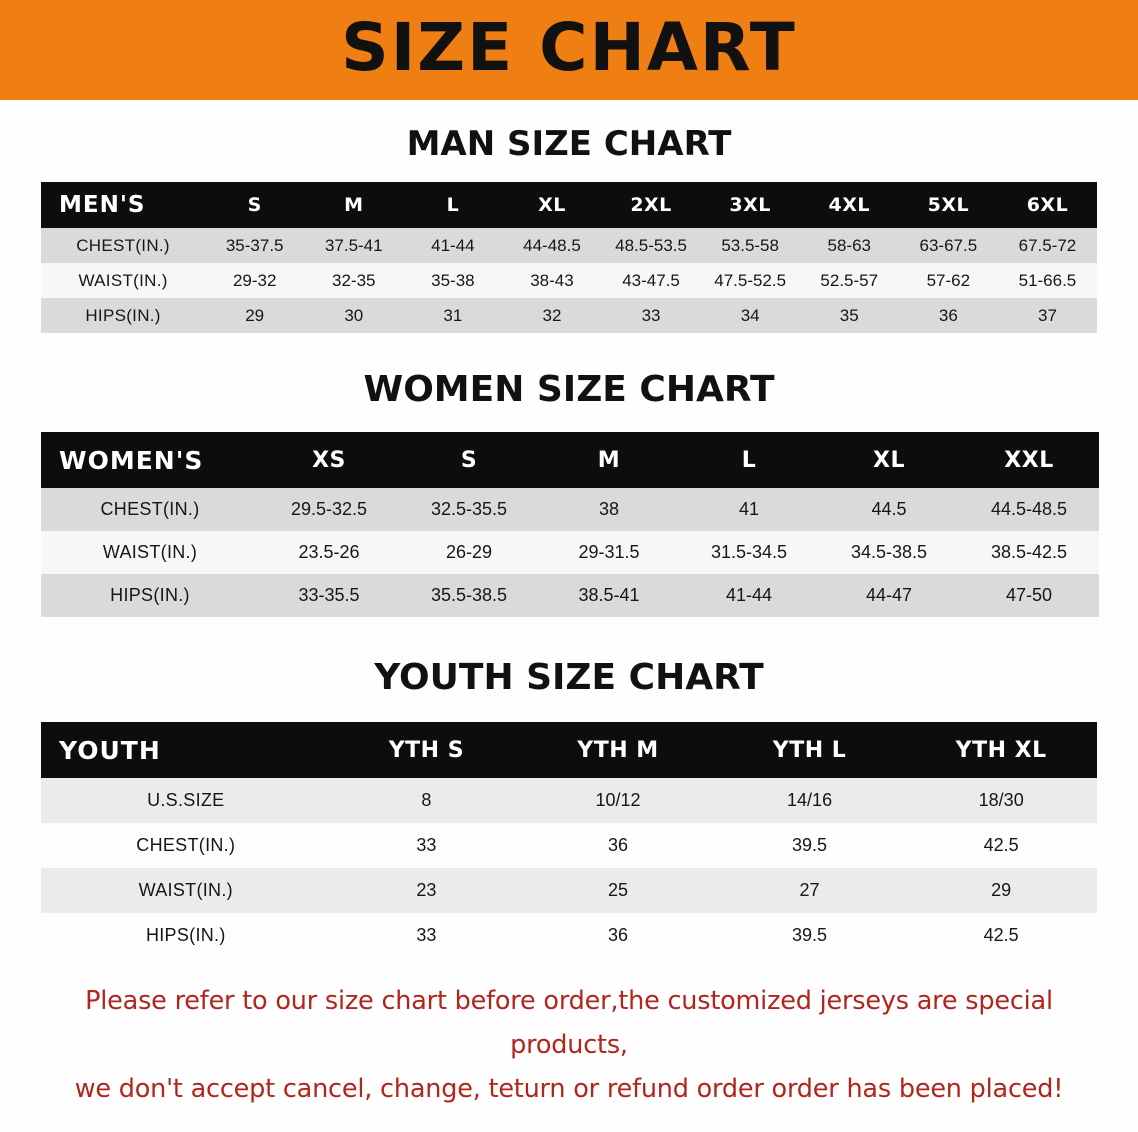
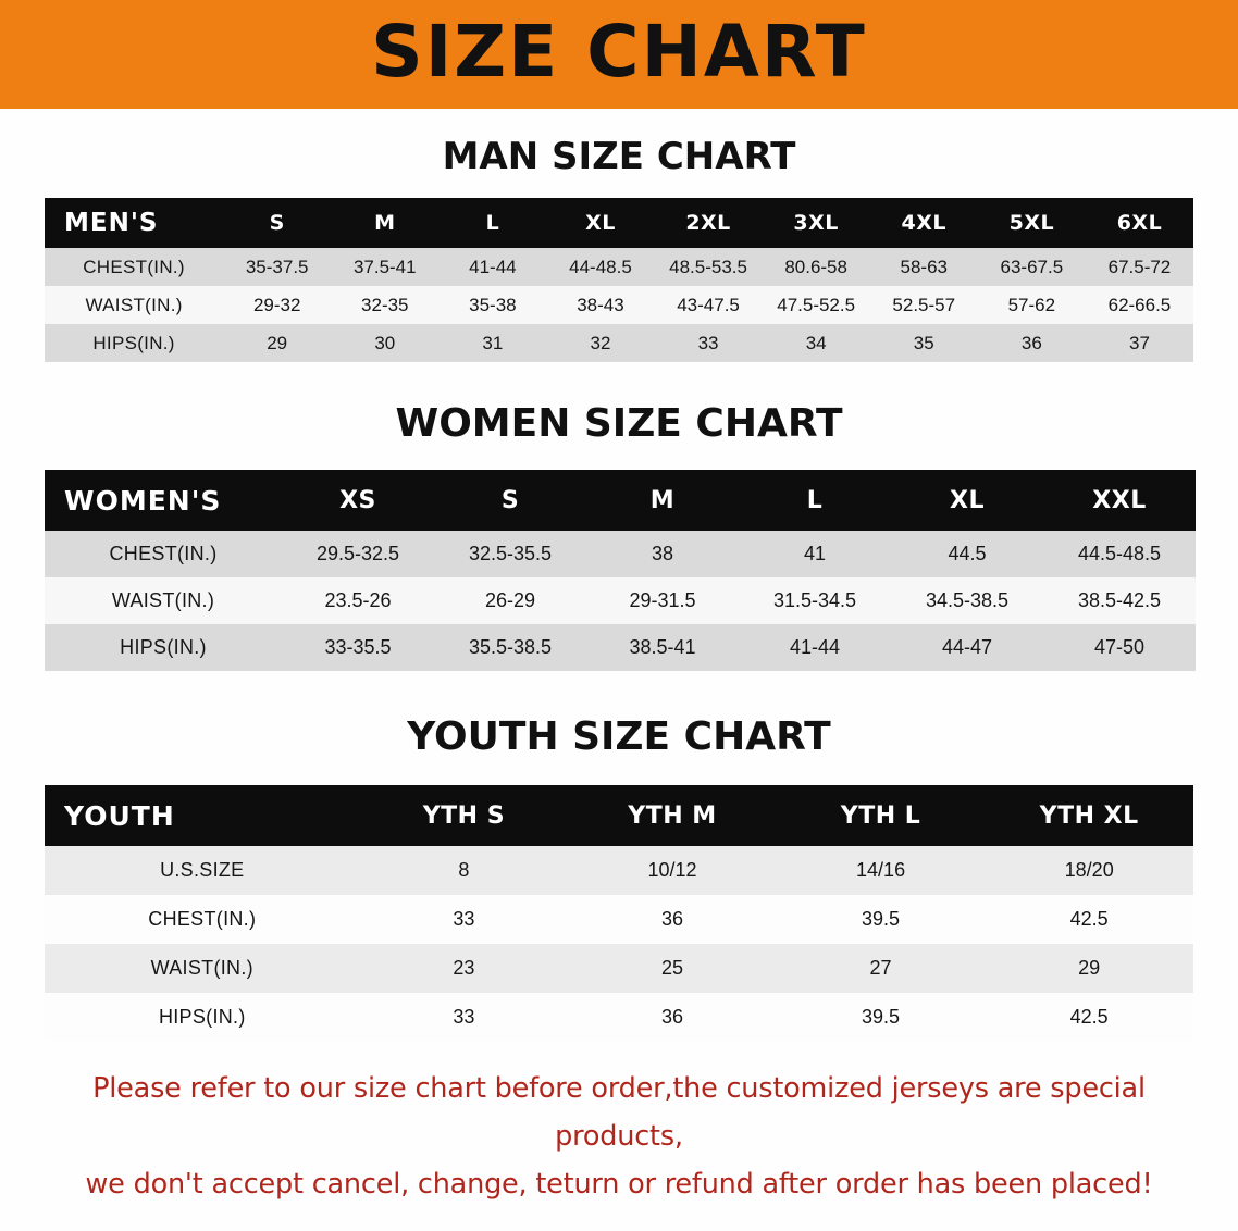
  SIZE CHART
  MAN SIZE CHART
  MEN'S	S	M	L	XL	2XL	3XL	4XL	5XL	6XL
- CHEST(IN.)	35-37.5	37.5-41	41-44	44-48.5	48.5-53.5	53.5-58	58-63	63-67.5	67.5-72
+ CHEST(IN.)	35-37.5	37.5-41	41-44	44-48.5	48.5-53.5	80.6-58	58-63	63-67.5	67.5-72
- WAIST(IN.)	29-32	32-35	35-38	38-43	43-47.5	47.5-52.5	52.5-57	57-62	51-66.5
+ WAIST(IN.)	29-32	32-35	35-38	38-43	43-47.5	47.5-52.5	52.5-57	57-62	62-66.5
  HIPS(IN.)	29	30	31	32	33	34	35	36	37
  WOMEN SIZE CHART
  WOMEN'S	XS	S	M	L	XL	XXL
  CHEST(IN.)	29.5-32.5	32.5-35.5	38	41	44.5	44.5-48.5
  WAIST(IN.)	23.5-26	26-29	29-31.5	31.5-34.5	34.5-38.5	38.5-42.5
  HIPS(IN.)	33-35.5	35.5-38.5	38.5-41	41-44	44-47	47-50
  YOUTH SIZE CHART
  YOUTH	YTH S	YTH M	YTH L	YTH XL
- U.S.SIZE	8	10/12	14/16	18/30
+ U.S.SIZE	8	10/12	14/16	18/20
  CHEST(IN.)	33	36	39.5	42.5
  WAIST(IN.)	23	25	27	29
  HIPS(IN.)	33	36	39.5	42.5
  Please refer to our size chart before order,the customized jerseys are special products,
- we don't accept cancel, change, teturn or refund order order has been placed!
+ we don't accept cancel, change, teturn or refund after order has been placed!
